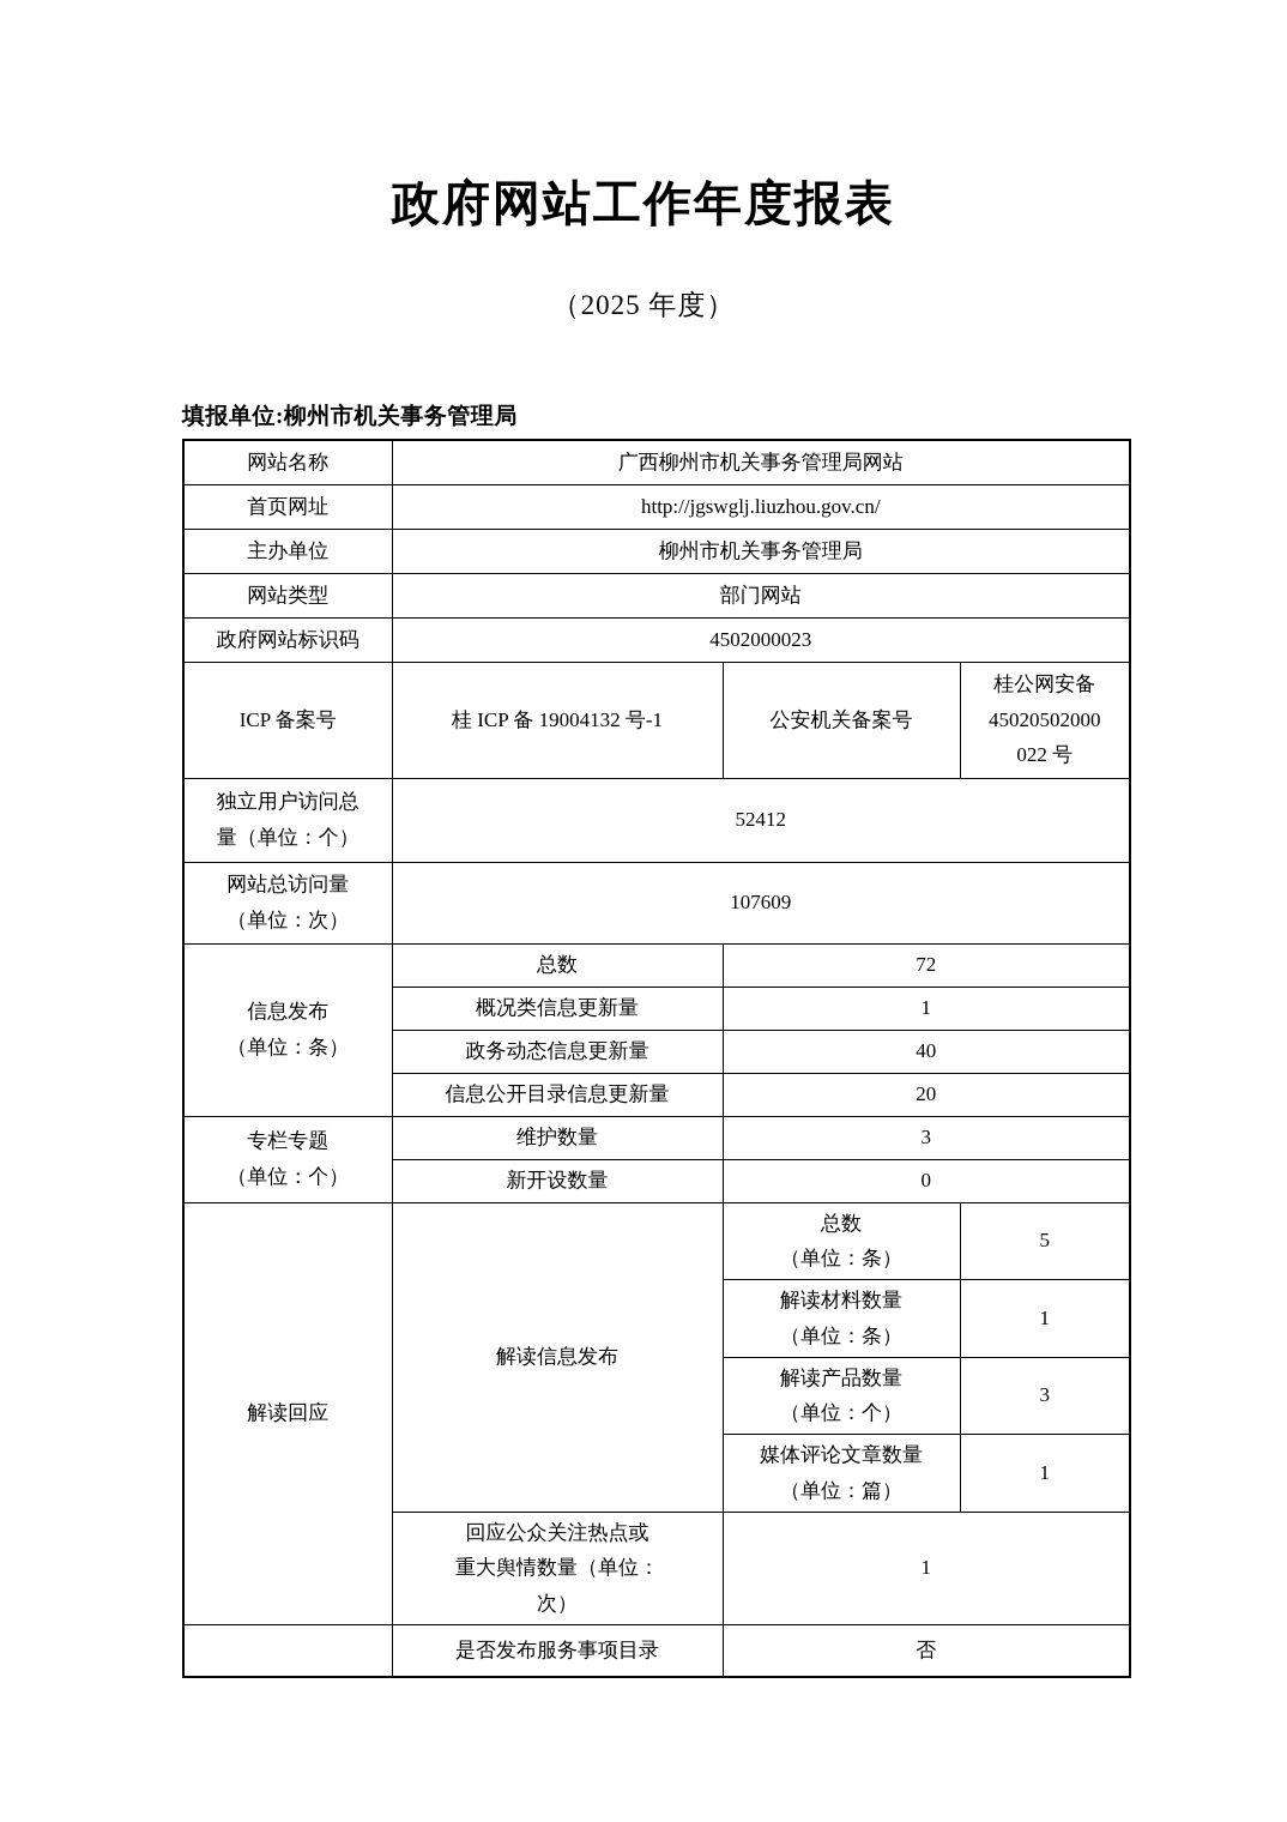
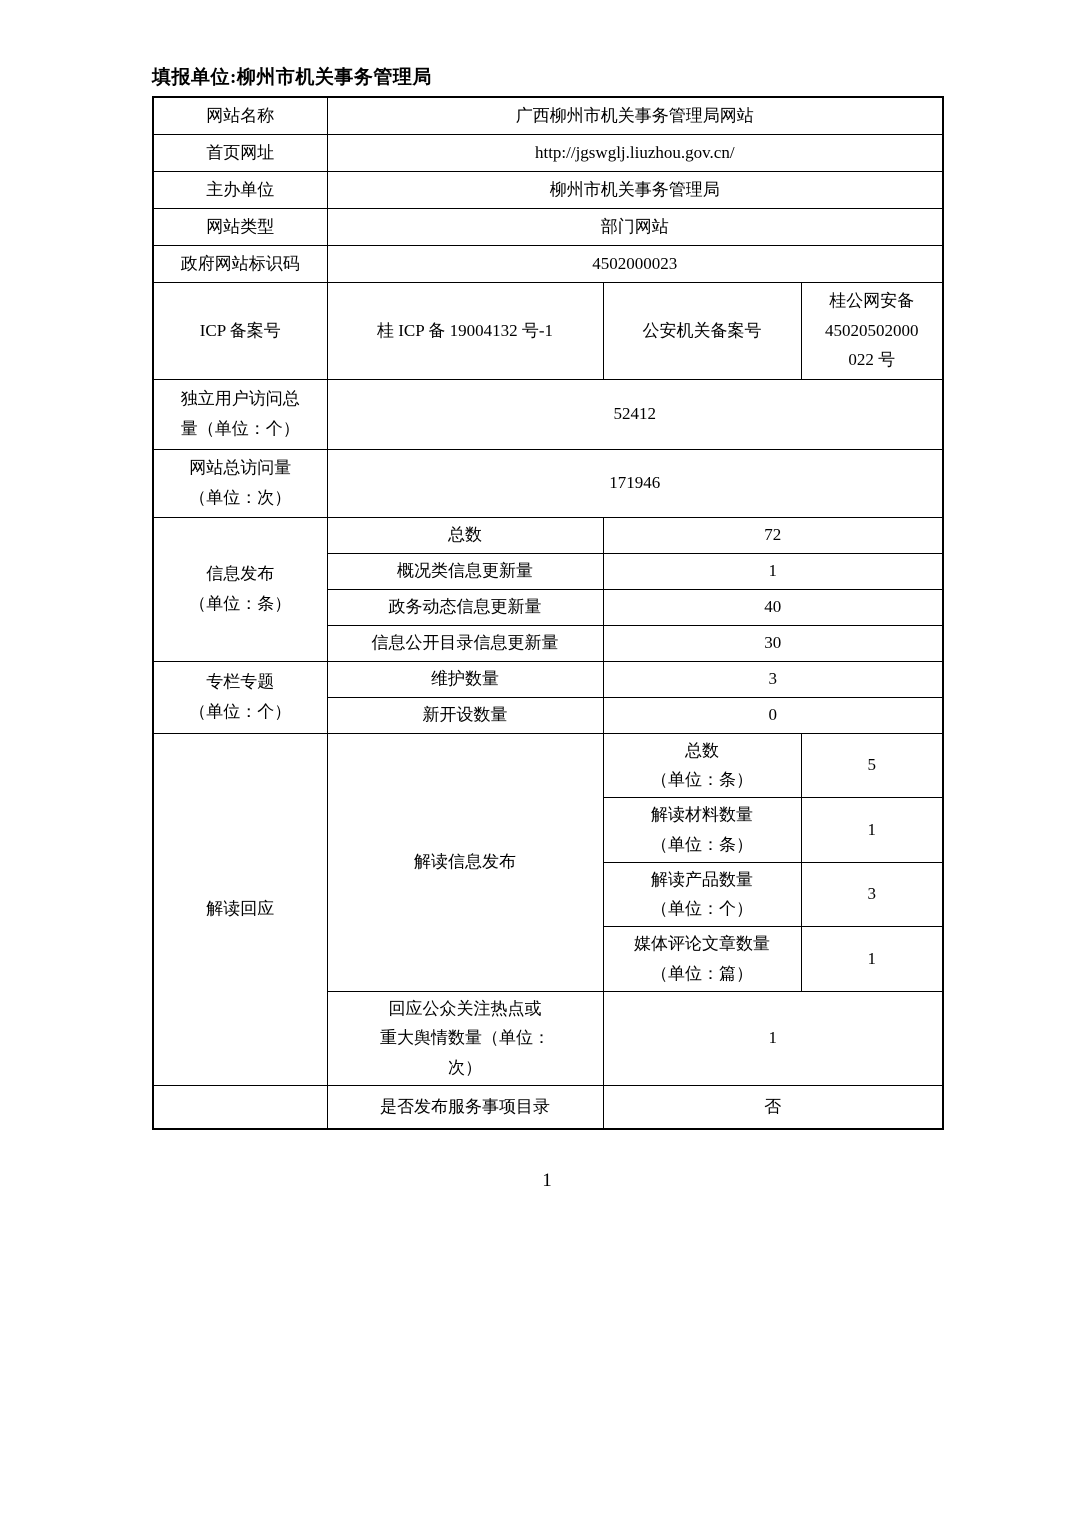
- 政府网站工作年度报表
- （2025 年度）
  填报单位:柳州市机关事务管理局
  网站名称	广西柳州市机关事务管理局网站
  首页网址	http://jgswglj.liuzhou.gov.cn/
  主办单位	柳州市机关事务管理局
  网站类型	部门网站
  政府网站标识码	4502000023
  ICP 备案号	桂 ICP 备 19004132 号-1	公安机关备案号	桂公网安备 45020502000 022 号
  独立用户访问总 量（单位：个）	52412
- 网站总访问量 （单位：次）	107609
+ 网站总访问量 （单位：次）	171946
  信息发布 （单位：条）	总数	72
  概况类信息更新量	1
  政务动态信息更新量	40
- 信息公开目录信息更新量	20
+ 信息公开目录信息更新量	30
  专栏专题 （单位：个）	维护数量	3
  新开设数量	0
  解读回应	解读信息发布	总数 （单位：条）	5
  解读材料数量 （单位：条）	1
  解读产品数量 （单位：个）	3
  媒体评论文章数量 （单位：篇）	1
  回应公众关注热点或 重大舆情数量（单位： 次）	1
  	是否发布服务事项目录	否
+ 1
